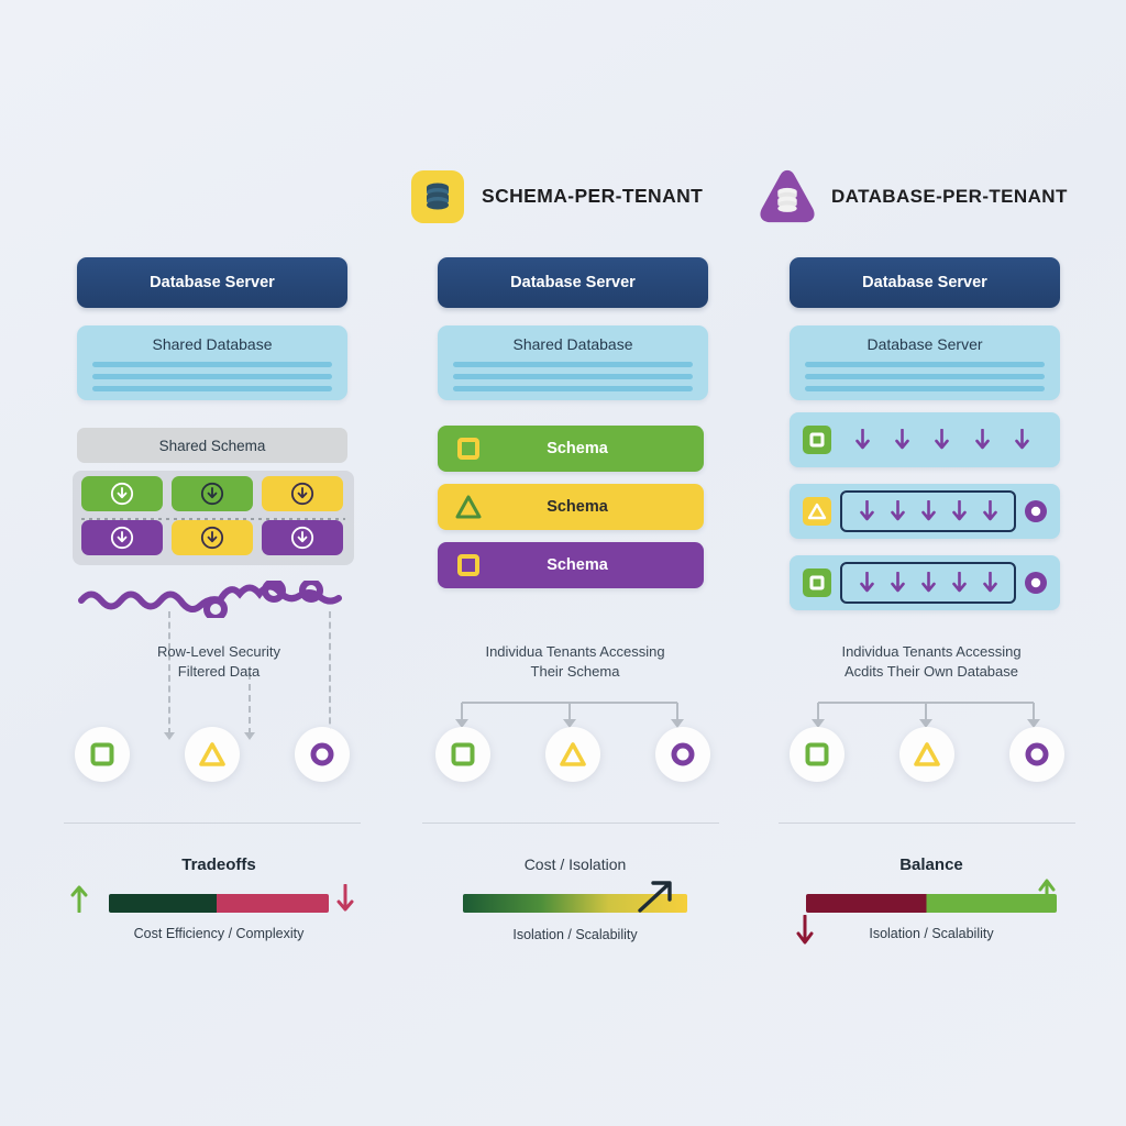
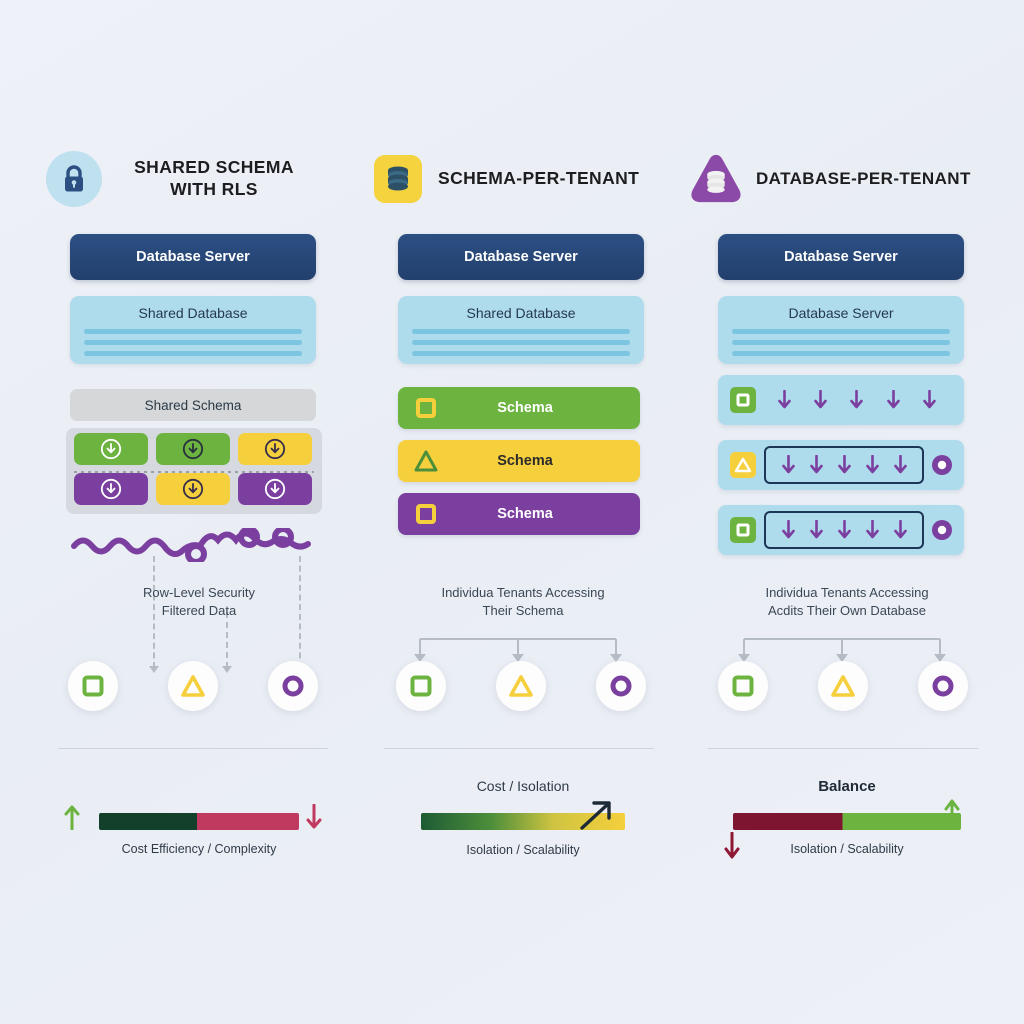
+ SHARED SCHEMA WITH RLS
  Database Server
  Shared Database
  Shared Schema
  Row-Level Security
  Filtered Data
- Tradeoffs
  Cost Efficiency / Complexity
  SCHEMA-PER-TENANT
  Database Server
  Shared Database
  Schema
  Schema
  Schema
  Individua Tenants Accessing
  Their Schema
  Cost / Isolation
  Isolation / Scalability
  DATABASE-PER-TENANT
  Database Server
  Database Server
  Individua Tenants Accessing
  Acdits Their Own Database
  Balance
  Isolation / Scalability
